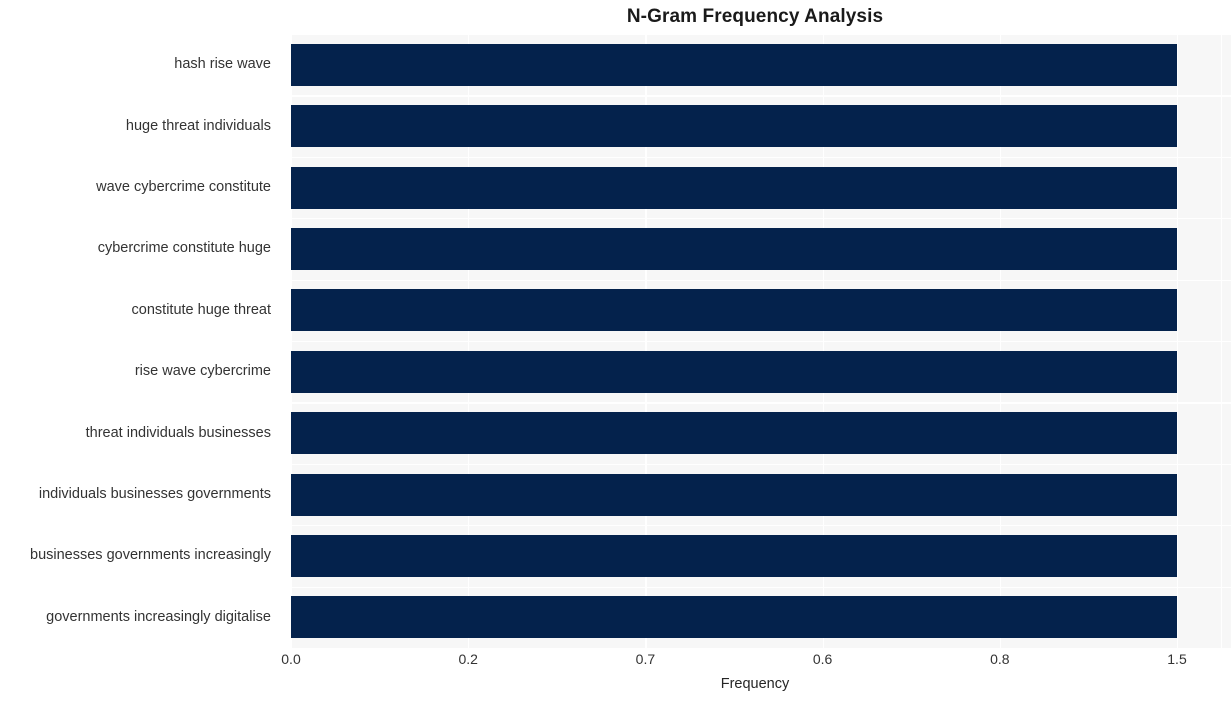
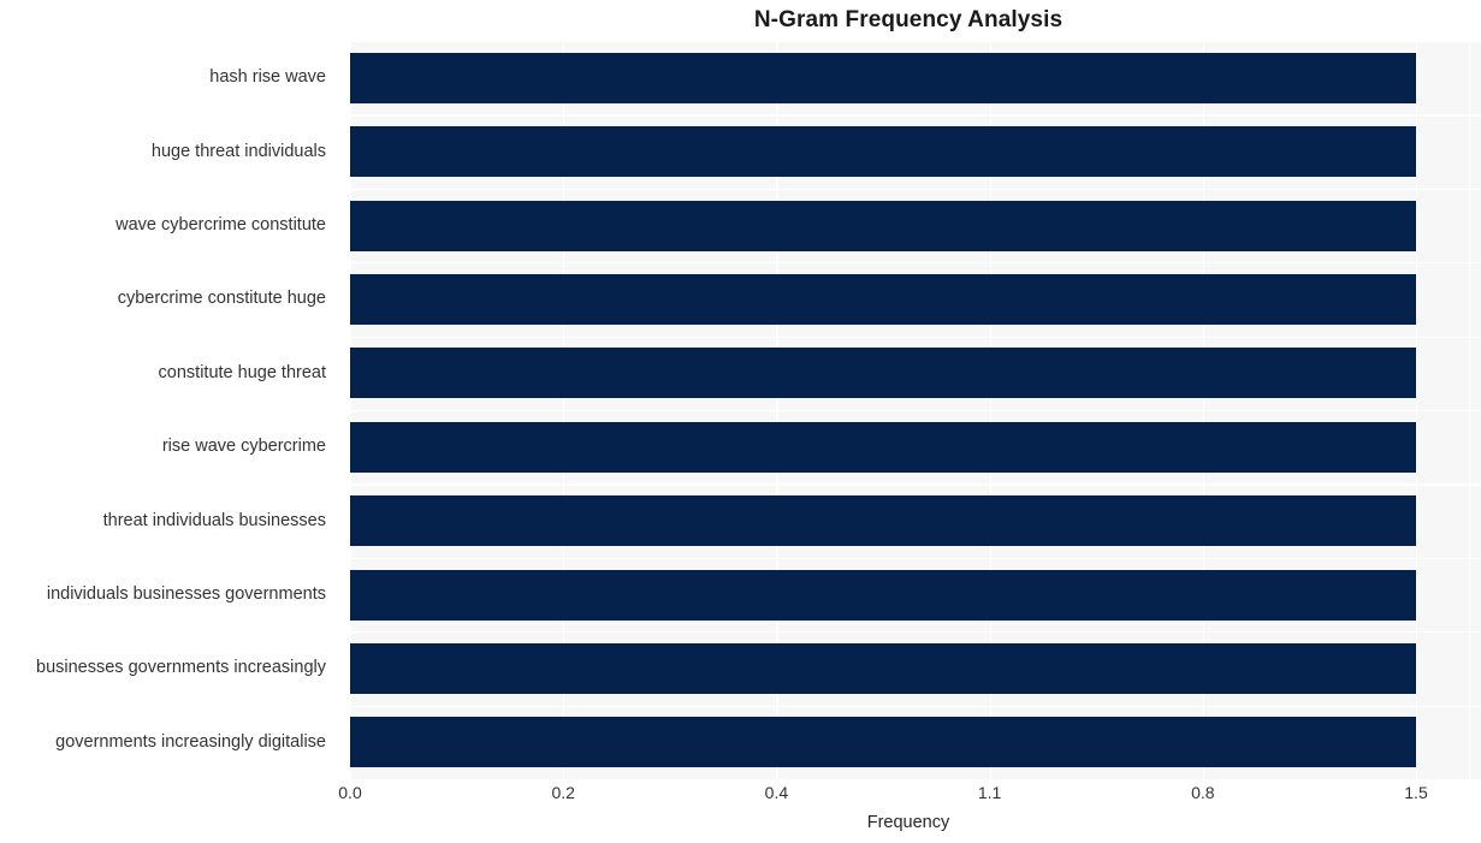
  N-Gram Frequency Analysis
  hash rise wave
  huge threat individuals
  wave cybercrime constitute
  cybercrime constitute huge
  constitute huge threat
  rise wave cybercrime
  threat individuals businesses
  individuals businesses governments
  businesses governments increasingly
  governments increasingly digitalise
  0.0
  0.2
- 0.7
+ 0.4
- 0.6
+ 1.1
  0.8
  1.5
  Frequency
